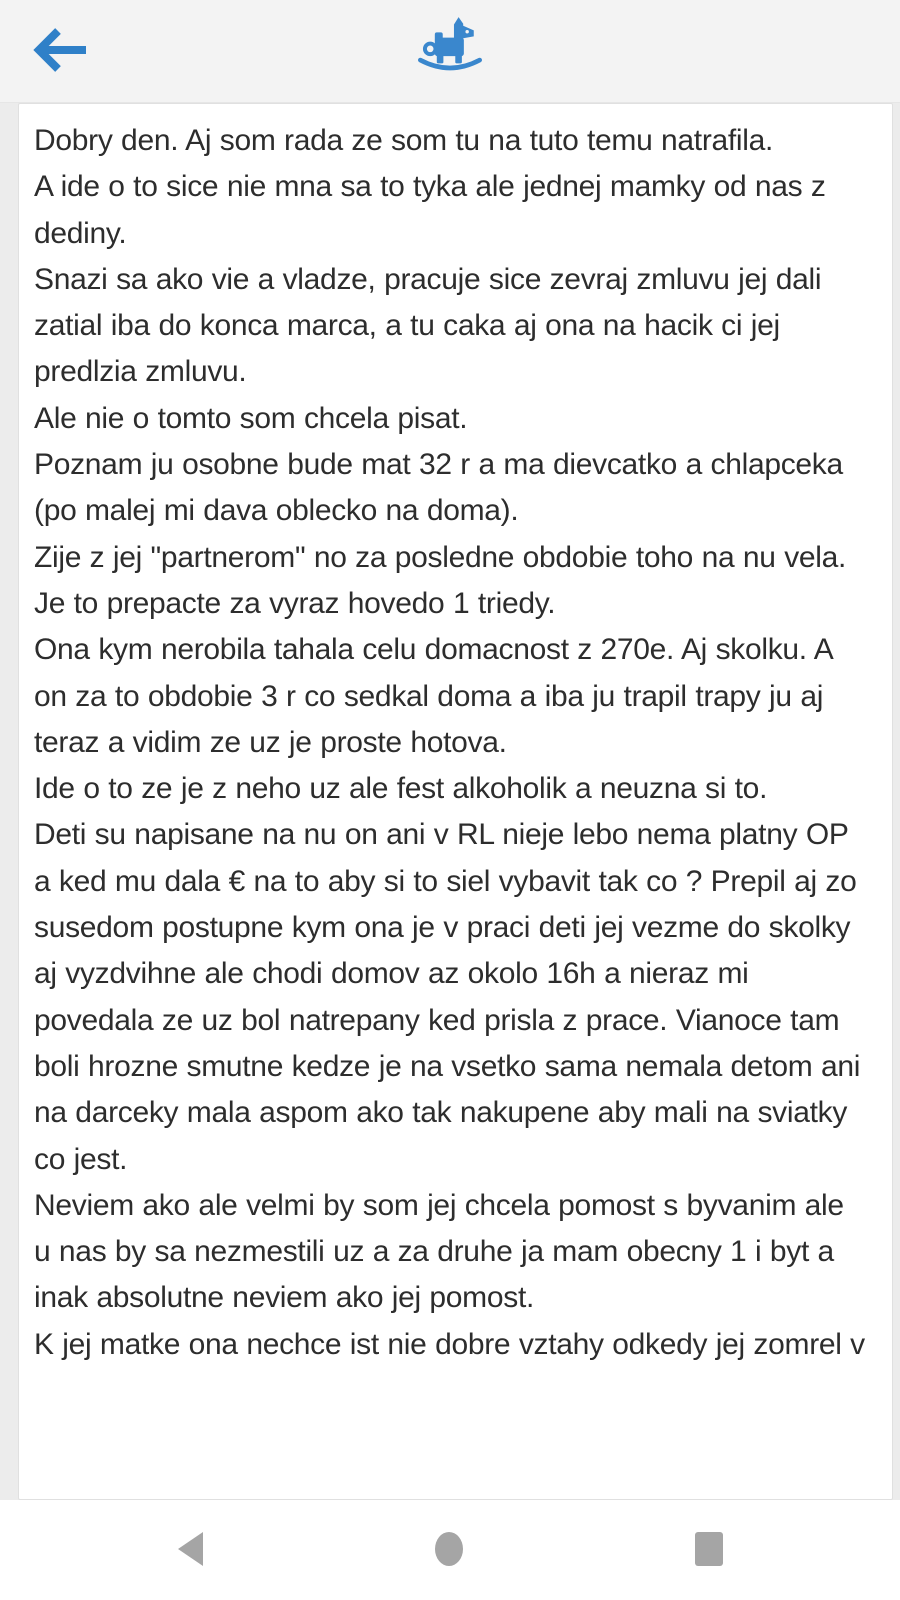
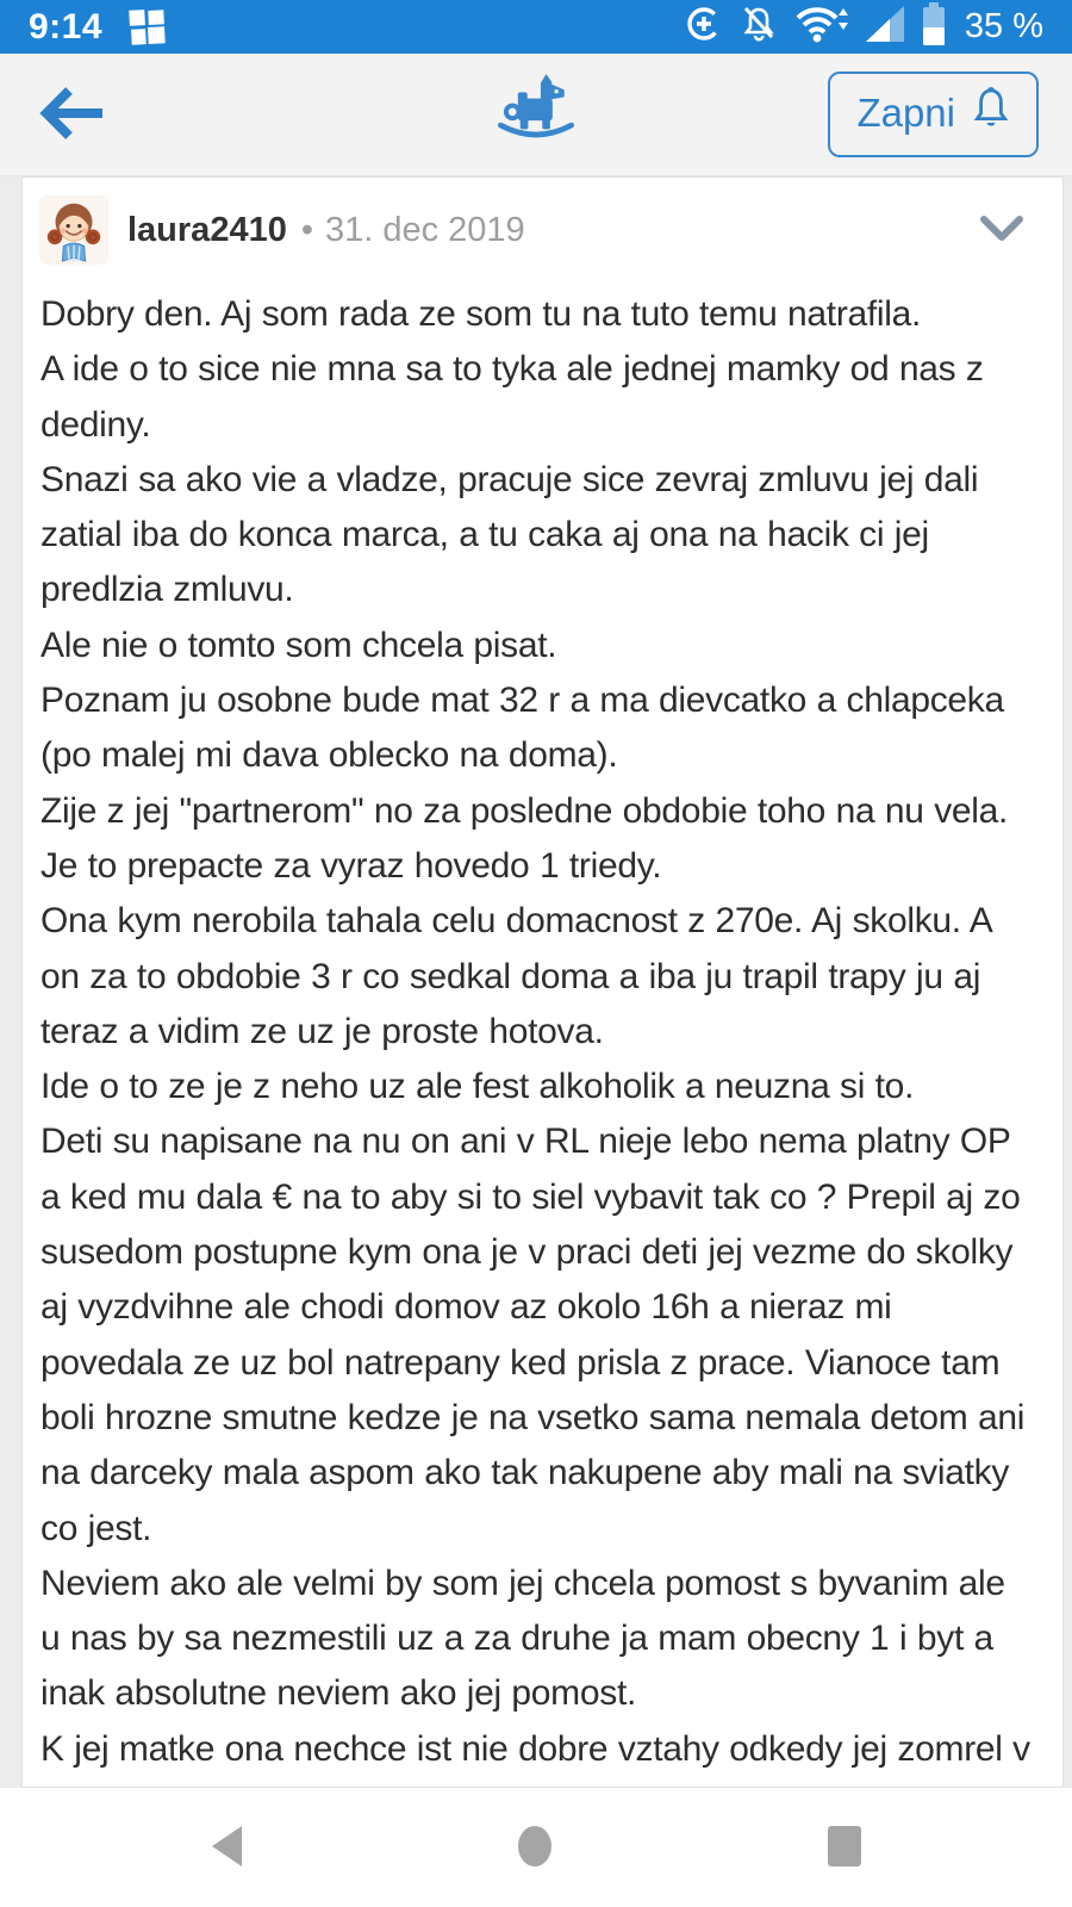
+ 9:14
+ 35 %
+ Zapni
+ laura2410
+ •
+ 31. dec 2019
  Dobry den. Aj som rada ze som tu na tuto temu natrafila.
  A ide o to sice nie mna sa to tyka ale jednej mamky od nas z dediny.
  Snazi sa ako vie a vladze, pracuje sice zevraj zmluvu jej dali zatial iba do konca marca, a tu caka aj ona na hacik ci jej predlzia zmluvu.
  Ale nie o tomto som chcela pisat.
  Poznam ju osobne bude mat 32 r a ma dievcatko a chlapceka (po malej mi dava oblecko na doma).
  Zije z jej "partnerom" no za posledne obdobie toho na nu vela. Je to prepacte za vyraz hovedo 1 triedy.
  Ona kym nerobila tahala celu domacnost z 270e. Aj skolku. A on za to obdobie 3 r co sedkal doma a iba ju trapil trapy ju aj teraz a vidim ze uz je proste hotova.
  Ide o to ze je z neho uz ale fest alkoholik a neuzna si to.
  Deti su napisane na nu on ani v RL nieje lebo nema platny OP a ked mu dala € na to aby si to siel vybavit tak co ? Prepil aj zo susedom postupne kym ona je v praci deti jej vezme do skolky aj vyzdvihne ale chodi domov az okolo 16h a nieraz mi povedala ze uz bol natrepany ked prisla z prace. Vianoce tam boli hrozne smutne kedze je na vsetko sama nemala detom ani na darceky mala aspom ako tak nakupene aby mali na sviatky co jest.
  Neviem ako ale velmi by som jej chcela pomost s byvanim ale u nas by sa nezmestili uz a za druhe ja mam obecny 1 i byt a inak absolutne neviem ako jej pomost.
  K jej matke ona nechce ist nie dobre vztahy odkedy jej zomrel v
